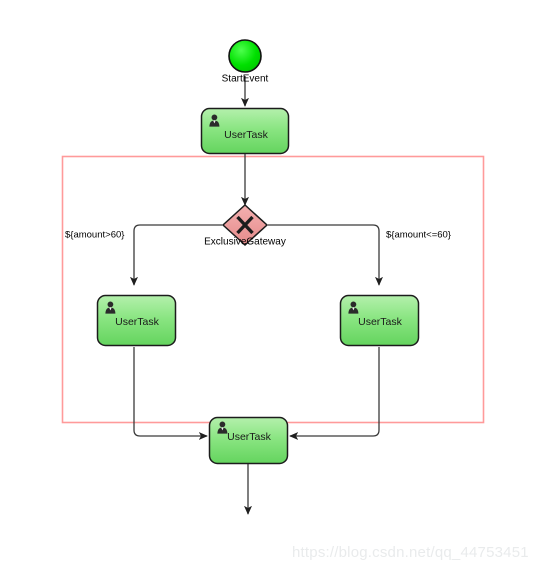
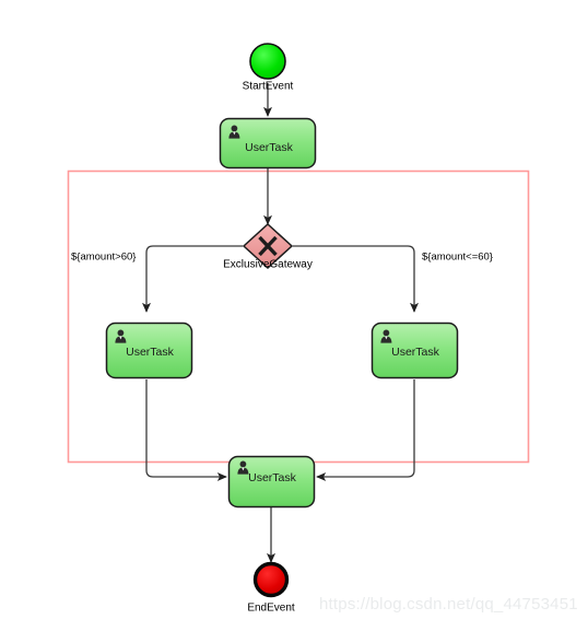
  StartEvent
  UserTask
  ExclusiveGateway
  ${amount>60}
  ${amount<=60}
  UserTask
  UserTask
  UserTask
+ EndEvent
